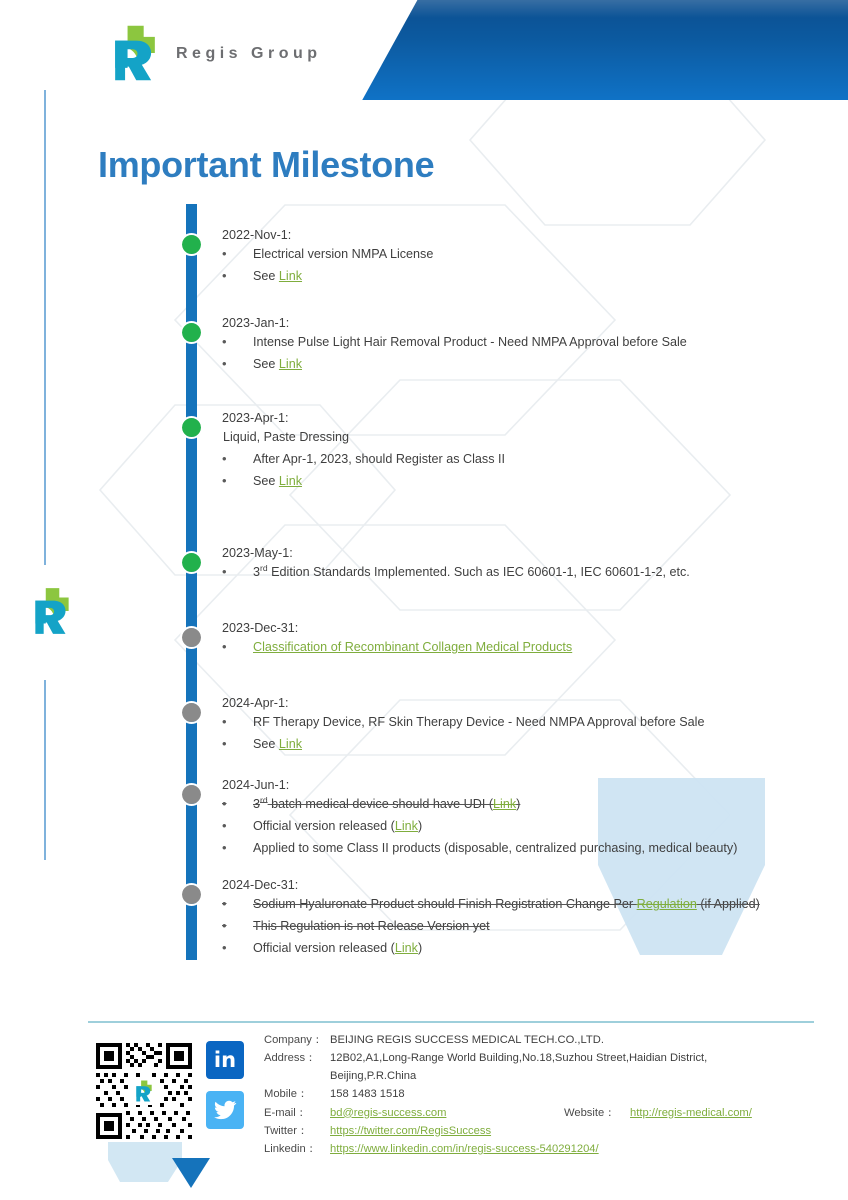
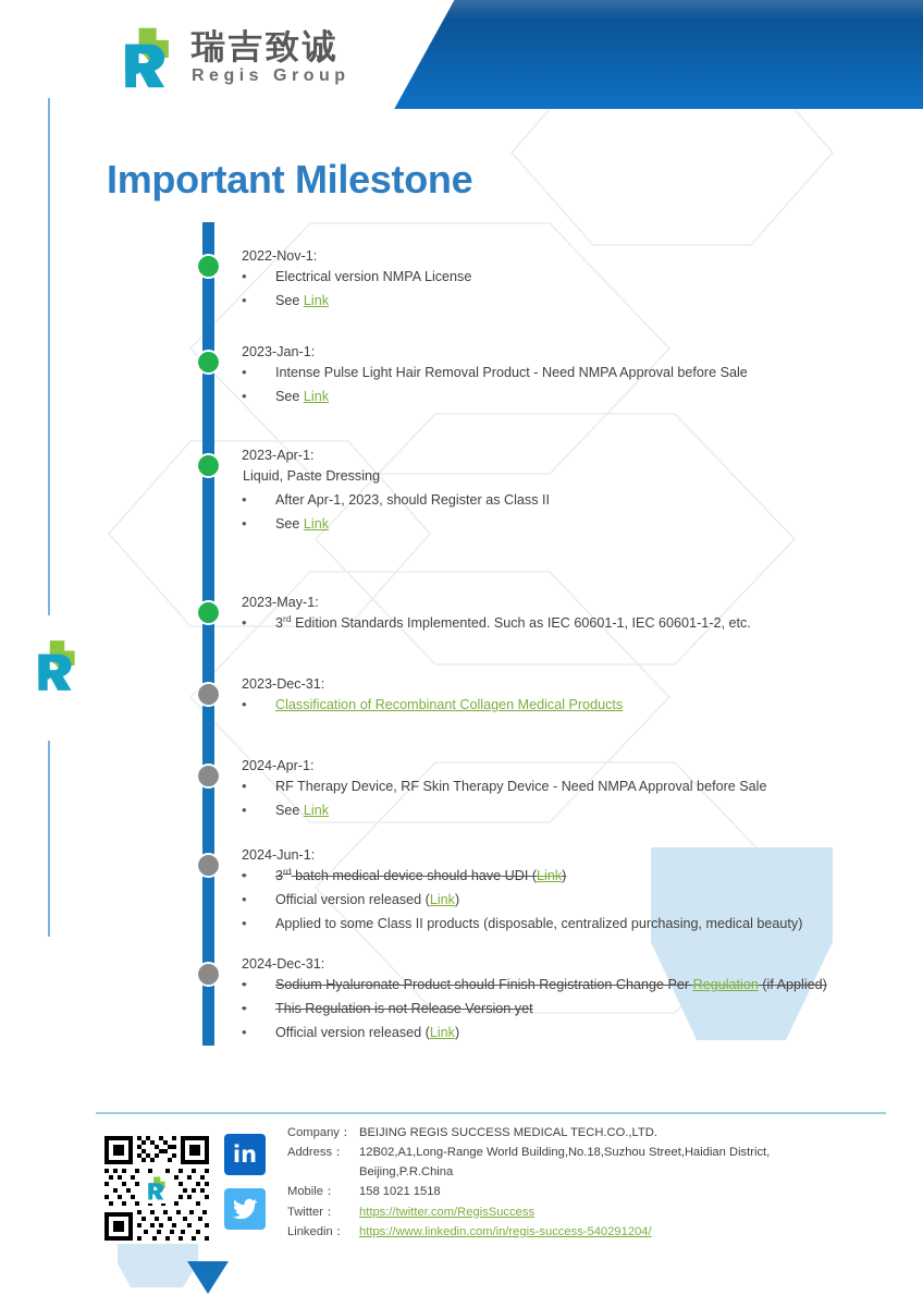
+ 瑞吉致诚
  Regis Group
  Important Milestone
  2022-Nov-1:
  Electrical version NMPA License
  See Link
  2023-Jan-1:
  Intense Pulse Light Hair Removal Product - Need NMPA Approval before Sale
  See Link
  2023-Apr-1:
  Liquid, Paste Dressing
  After Apr-1, 2023, should Register as Class II
  See Link
  2023-May-1:
  3rd Edition Standards Implemented. Such as IEC 60601-1, IEC 60601-1-2, etc.
  2023-Dec-31:
  Classification of Recombinant Collagen Medical Products
  2024-Apr-1:
  RF Therapy Device, RF Skin Therapy Device - Need NMPA Approval before Sale
  See Link
  2024-Jun-1:
  3rd batch medical device should have UDI (Link)
  Official version released (Link)
  Applied to some Class II products (disposable, centralized purchasing, medical beauty)
  2024-Dec-31:
  Sodium Hyaluronate Product should Finish Registration Change Per Regulation (if Applied)
  This Regulation is not Release Version yet
  Official version released (Link)
  in
  Company：
  BEIJING REGIS SUCCESS MEDICAL TECH.CO.,LTD.
  Address：
  12B02,A1,Long-Range World Building,No.18,Suzhou Street,Haidian District,
  Beijing,P.R.China
  Mobile：
- 158 1483 1518
+ 158 1021 1518
- E-mail：
- bd@regis-success.com
- Website：
- http://regis-medical.com/
  Twitter：
  https://twitter.com/RegisSuccess
  Linkedin：
  https://www.linkedin.com/in/regis-success-540291204/
